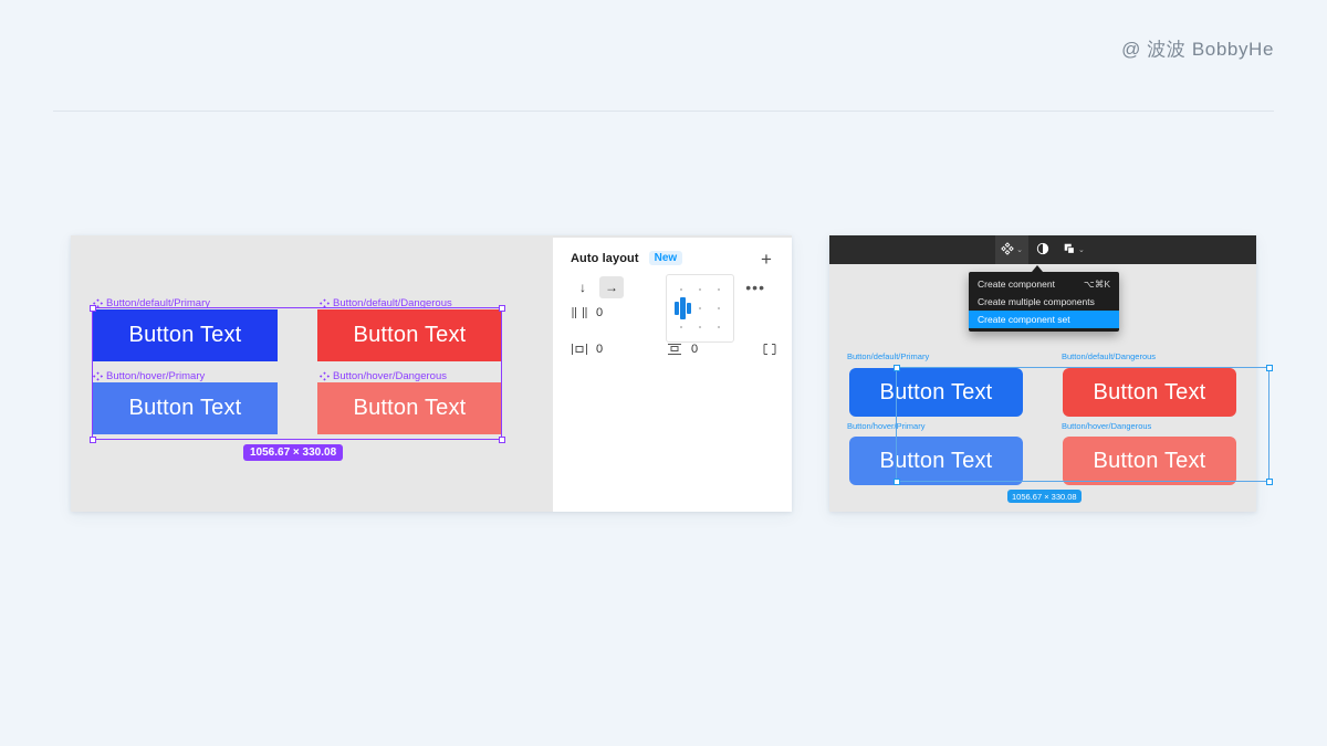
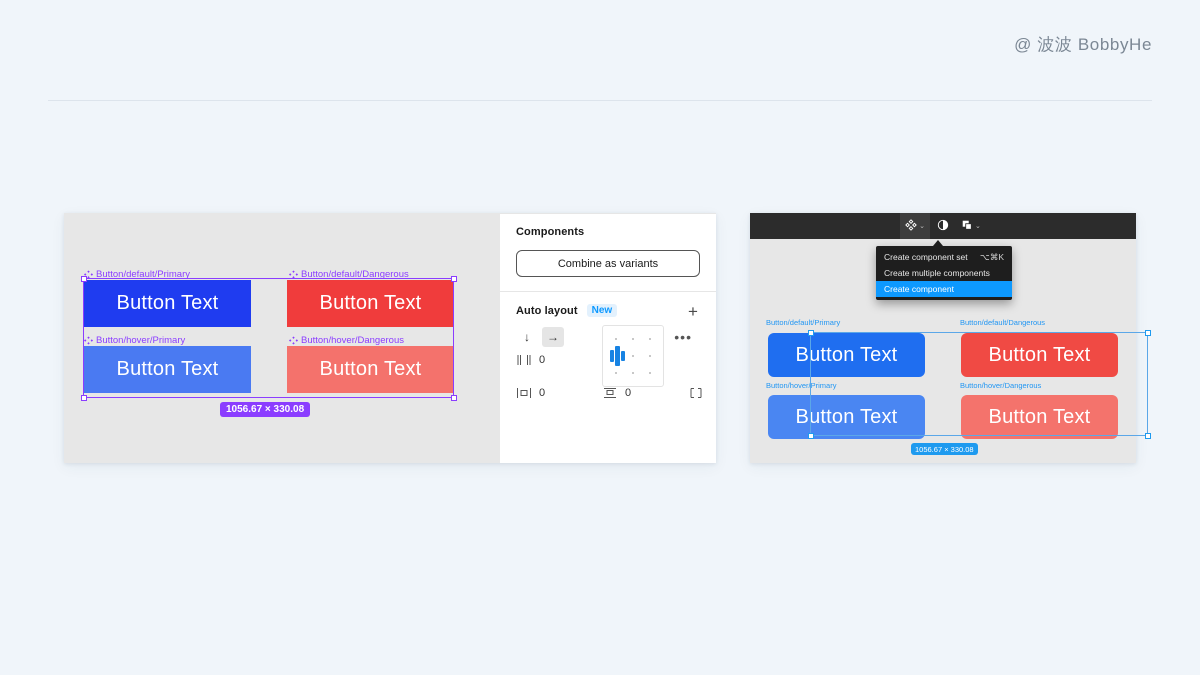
  @ 波波 BobbyHe
  Button/default/Primary
  Button/default/Dangerous
  Button/hover/Primary
  Button/hover/Dangerous
  Button Text
  Button Text
  Button Text
  Button Text
+ Components
+ Combine as variants
  Auto layout
  New
  +
  ↓
  →
  0
  0
  0
  •••
  1056.67 × 330.08
- Create component
+ Create component set
  ⌥⌘K
  Create multiple components
- Create component set
+ Create component
  Button/default/Primary
  Button/default/Dangerous
  Button/hover/Primary
  Button/hover/Dangerous
  Button Text
  Button Text
  Button Text
  Button Text
  1056.67 × 330.08
